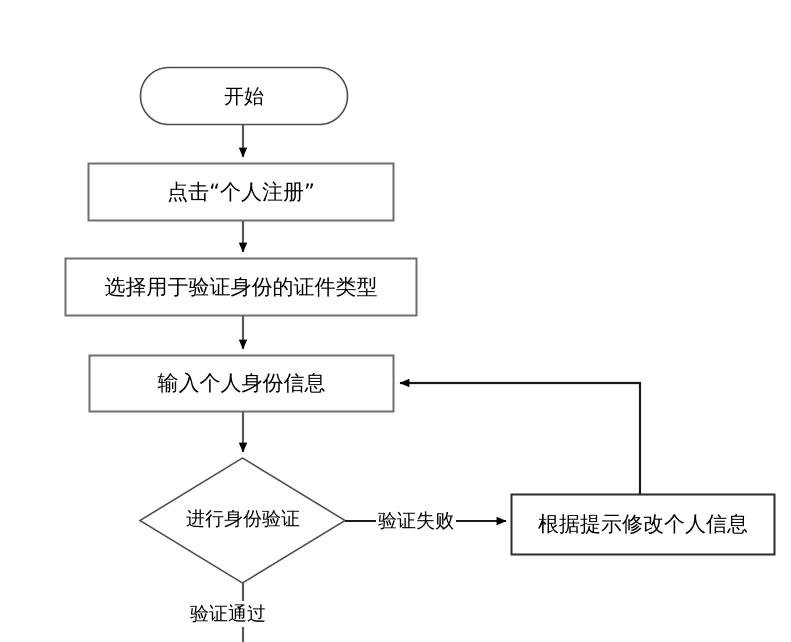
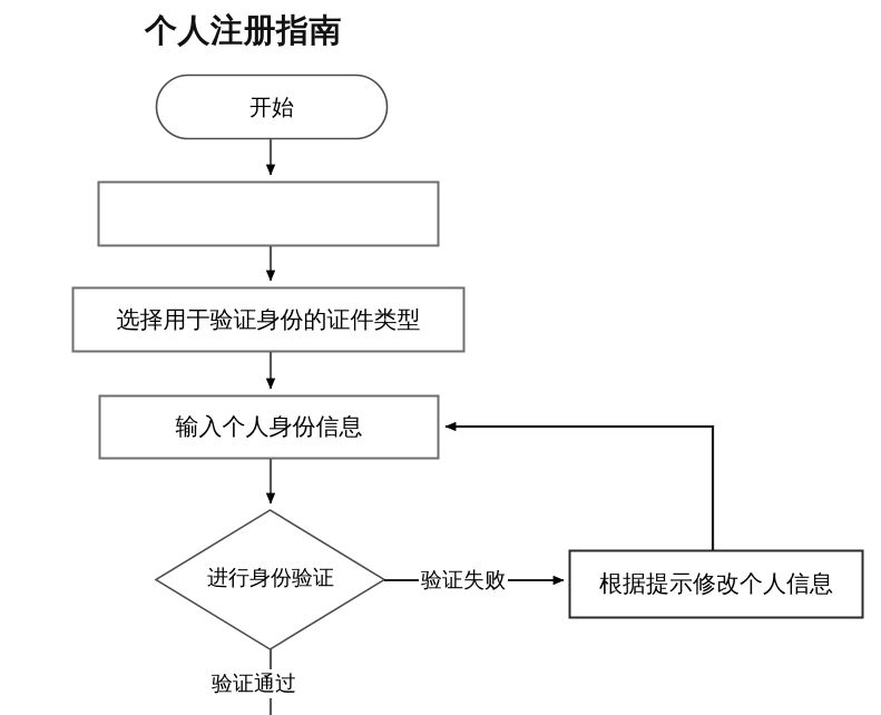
+ 个人注册指南
  开始
- 点击“个人注册”
  选择用于验证身份的证件类型
  输入个人身份信息
  进行身份验证
  根据提示修改个人信息
  验证失败
  验证通过
